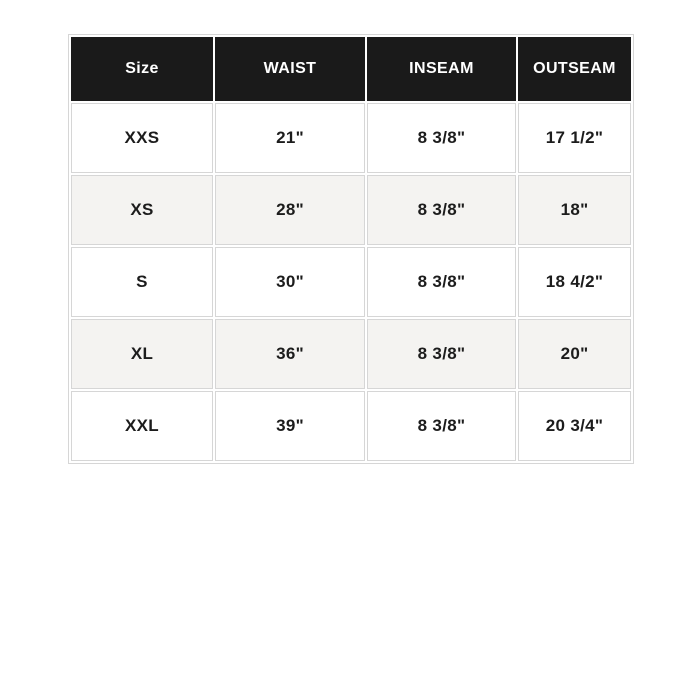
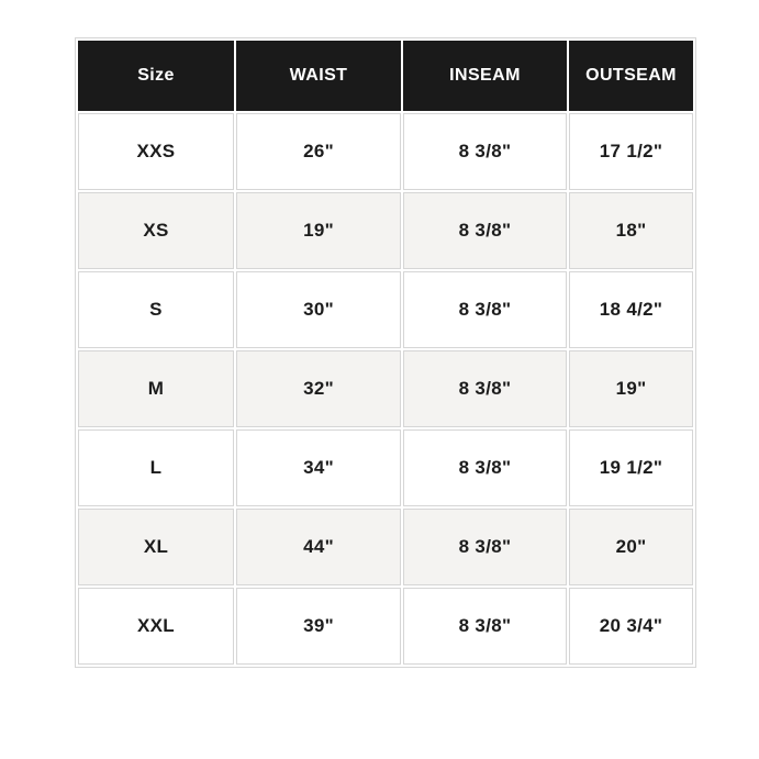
  Size	WAIST	INSEAM	OUTSEAM
- XXS	21"	8 3/8"	17 1/2"
+ XXS	26"	8 3/8"	17 1/2"
- XS	28"	8 3/8"	18"
+ XS	19"	8 3/8"	18"
  S	30"	8 3/8"	18 4/2"
+ M	32"	8 3/8"	19"
+ L	34"	8 3/8"	19 1/2"
- XL	36"	8 3/8"	20"
+ XL	44"	8 3/8"	20"
  XXL	39"	8 3/8"	20 3/4"
